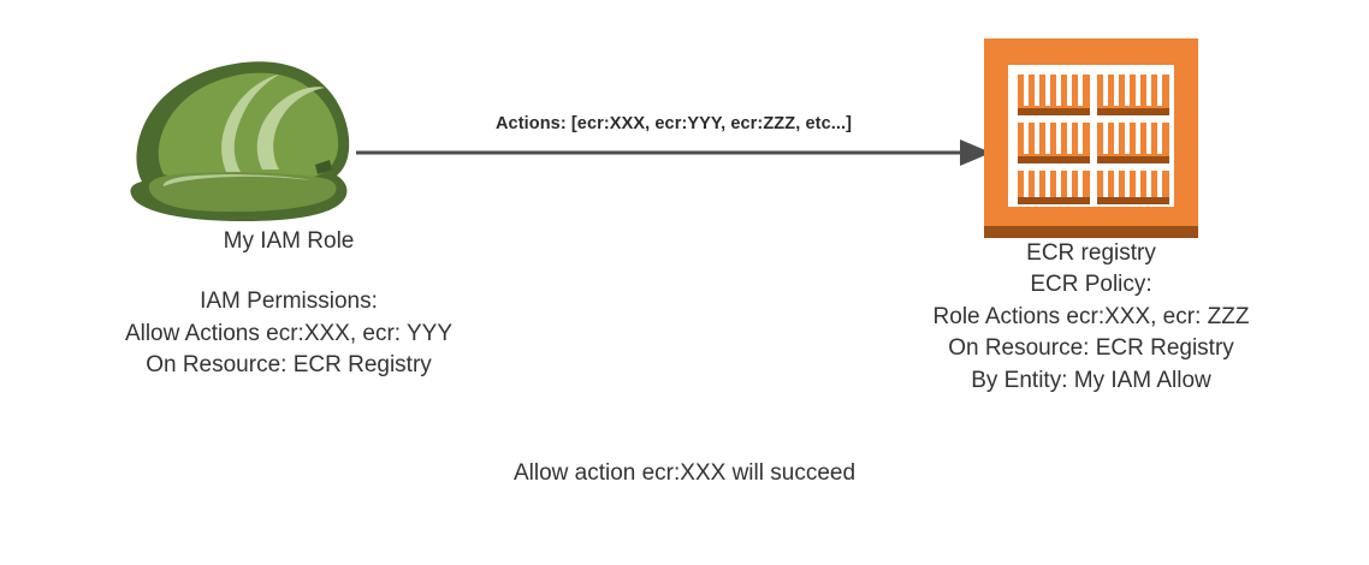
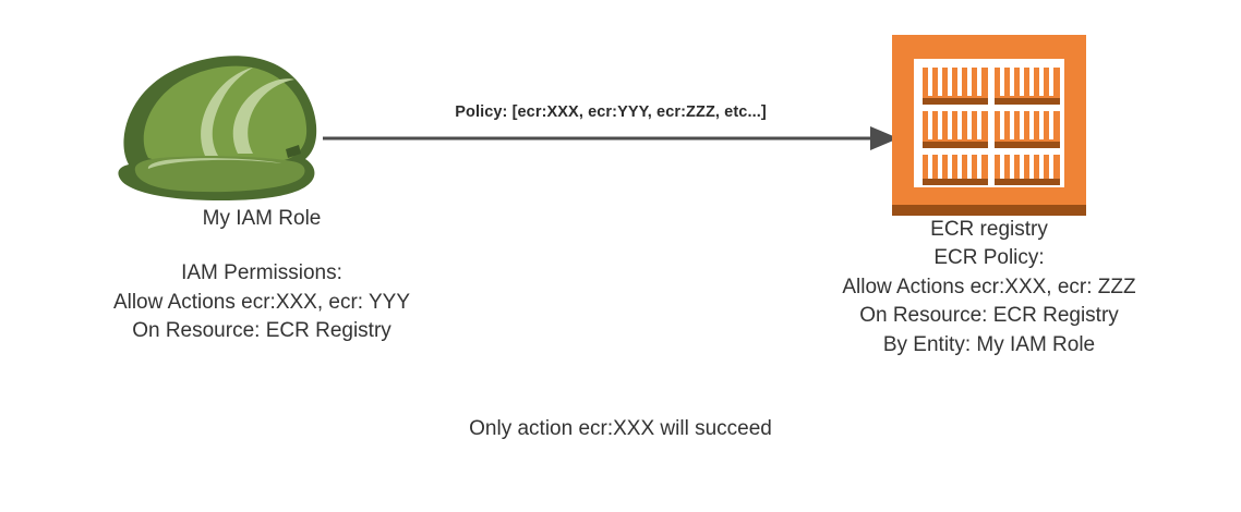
- Actions: [ecr:XXX, ecr:YYY, ecr:ZZZ, etc...]
+ Policy: [ecr:XXX, ecr:YYY, ecr:ZZZ, etc...]
  My IAM Role
  IAM Permissions:
  Allow Actions ecr:XXX, ecr: YYY
  On Resource: ECR Registry
  ECR registry
  ECR Policy:
- Role Actions ecr:XXX, ecr: ZZZ
+ Allow Actions ecr:XXX, ecr: ZZZ
  On Resource: ECR Registry
- By Entity: My IAM Allow
+ By Entity: My IAM Role
- Allow action ecr:XXX will succeed
+ Only action ecr:XXX will succeed
